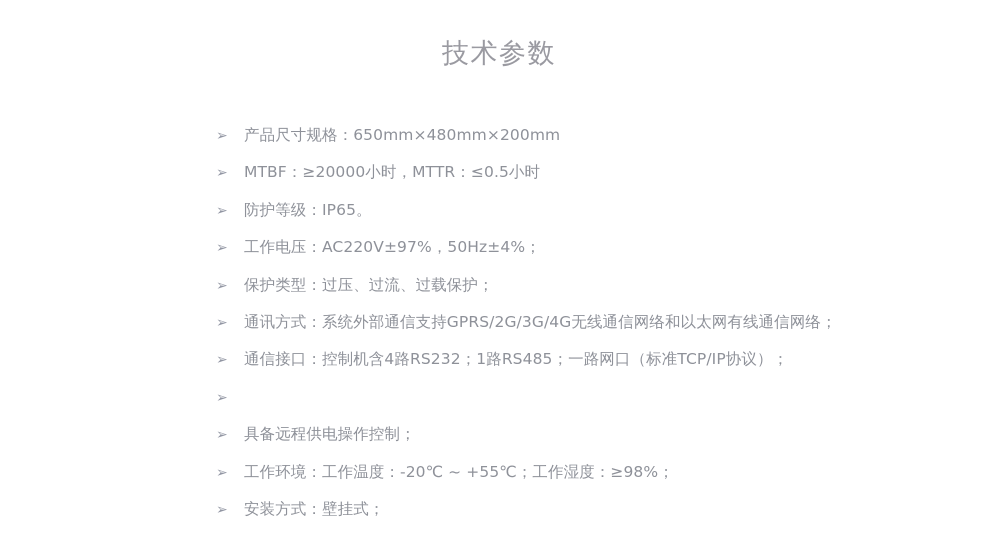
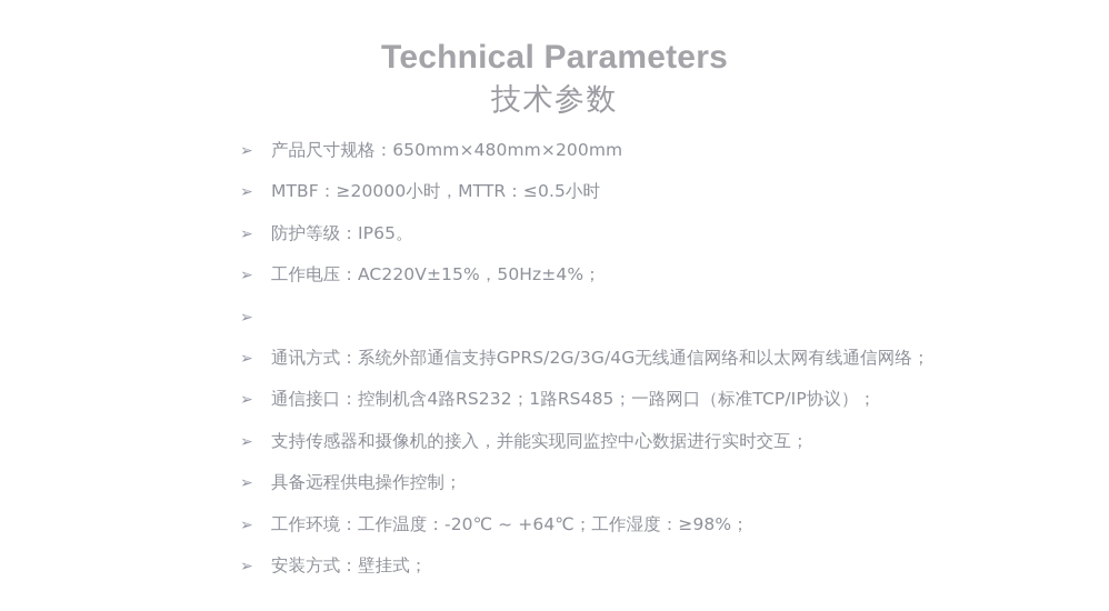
+ Technical Parameters
  技术参数
  ➢
  产品尺寸规格：650mm×480mm×200mm
  ➢
  MTBF：≥20000小时，MTTR：≤0.5小时
  ➢
  防护等级：IP65。
  ➢
- 工作电压：AC220V±97%，50Hz±4%；
+ 工作电压：AC220V±15%，50Hz±4%；
  ➢
- 保护类型：过压、过流、过载保护；
  ➢
  通讯方式：系统外部通信支持GPRS/2G/3G/4G无线通信网络和以太网有线通信网络；
  ➢
  通信接口：控制机含4路RS232；1路RS485；一路网口（标准TCP/IP协议）；
  ➢
+ 支持传感器和摄像机的接入，并能实现同监控中心数据进行实时交互；
  ➢
  具备远程供电操作控制；
  ➢
- 工作环境：工作温度：-20℃ ~ +55℃；工作湿度：≥98%；
+ 工作环境：工作温度：-20℃ ~ +64℃；工作湿度：≥98%；
  ➢
  安装方式：壁挂式；
